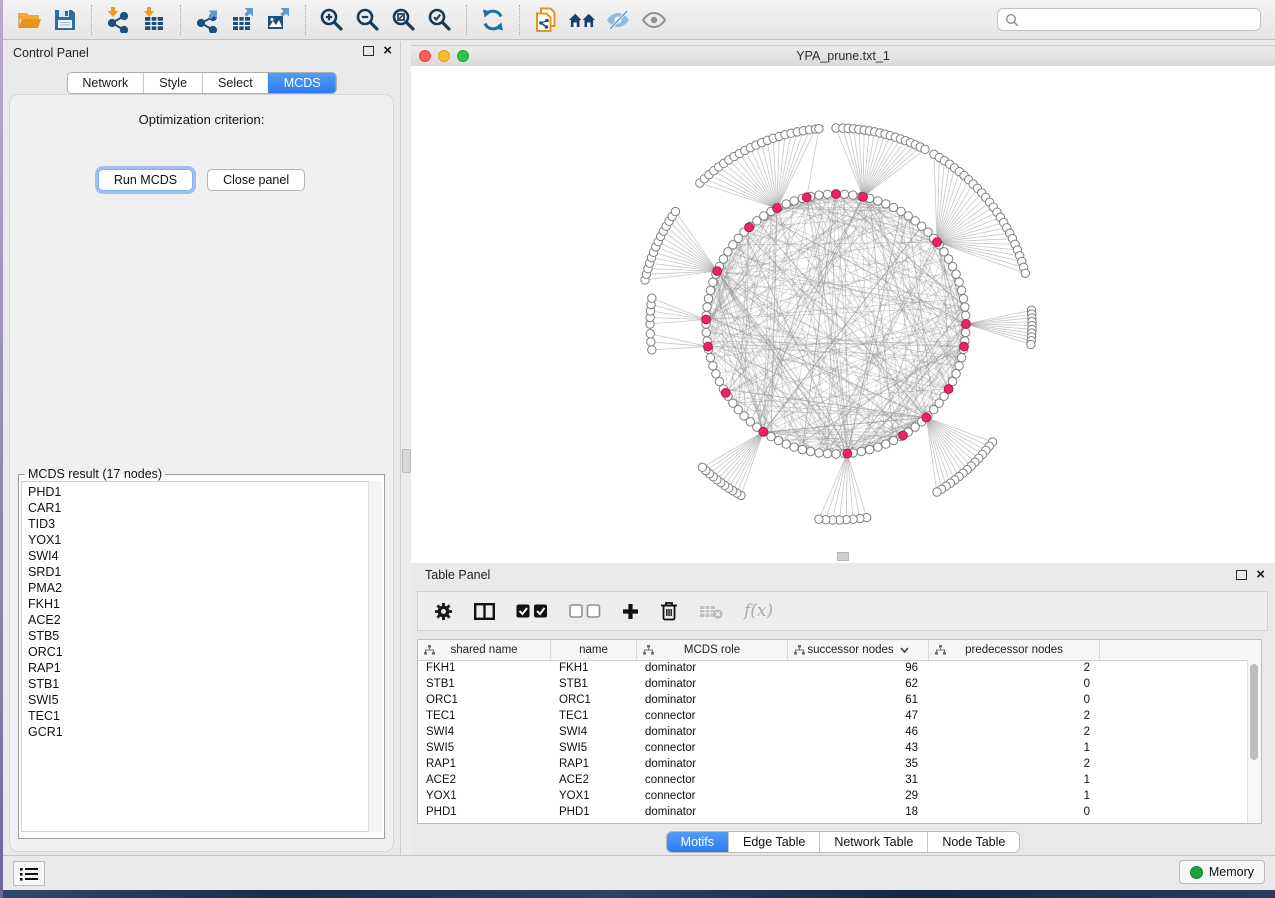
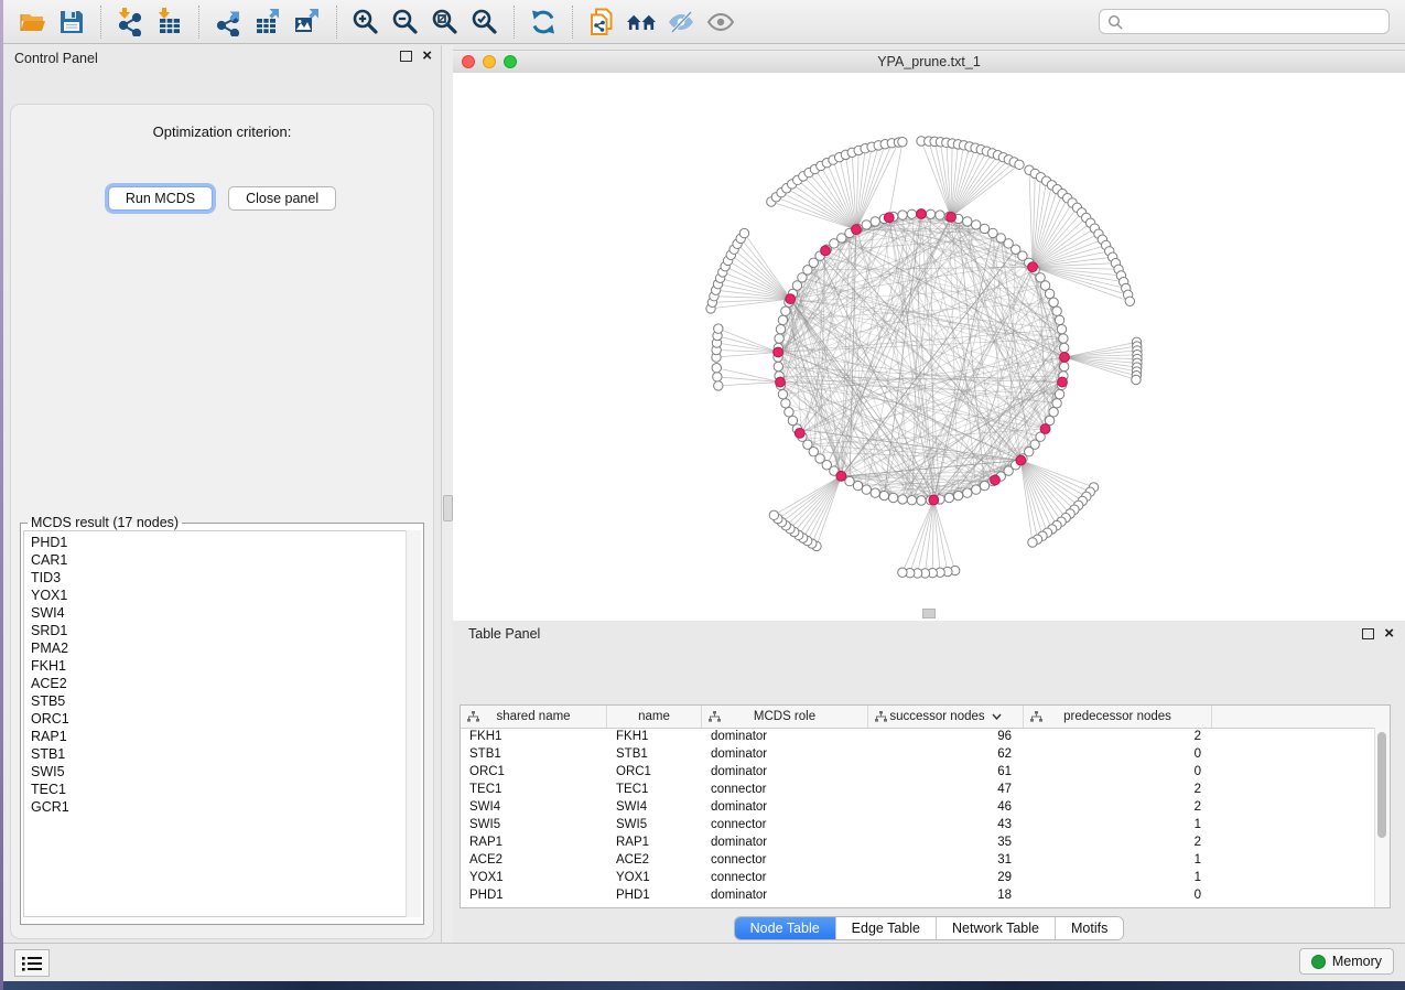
  Control Panel
  ×
- Network
- Style
- Select
- MCDS
  Optimization criterion:
  Run MCDS
  Close panel
  MCDS result (17 nodes)
  PHD1
  CAR1
  TID3
  YOX1
  SWI4
  SRD1
  PMA2
  FKH1
  ACE2
  STB5
  ORC1
  RAP1
  STB1
  SWI5
  TEC1
  GCR1
  YPA_prune.txt_1
  Table Panel
  ×
- f(x)
  shared name
  name
  MCDS role
  successor nodes
  predecessor nodes
  FKH1
  FKH1
  dominator
  96
  2
  STB1
  STB1
  dominator
  62
  0
  ORC1
  ORC1
  dominator
  61
  0
  TEC1
  TEC1
  connector
  47
  2
  SWI4
  SWI4
  dominator
  46
  2
  SWI5
  SWI5
  connector
  43
  1
  RAP1
  RAP1
  dominator
  35
  2
  ACE2
  ACE2
  connector
  31
  1
  YOX1
  YOX1
  connector
  29
  1
  PHD1
  PHD1
  dominator
  18
  0
- Motifs
+ Node Table
  Edge Table
  Network Table
- Node Table
+ Motifs
  Memory
